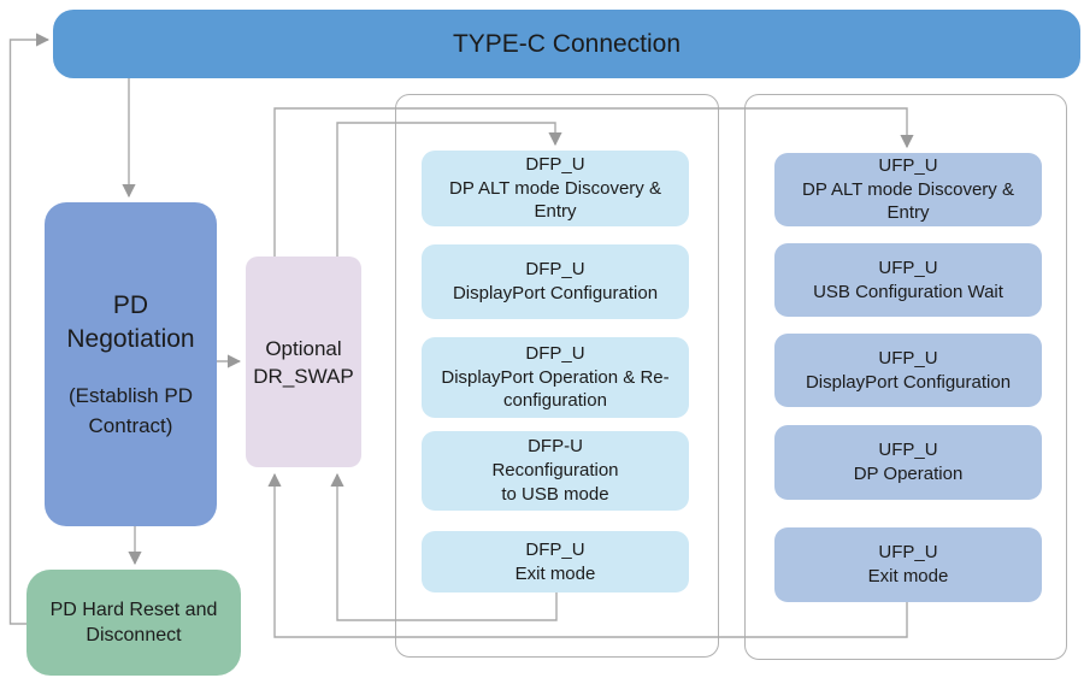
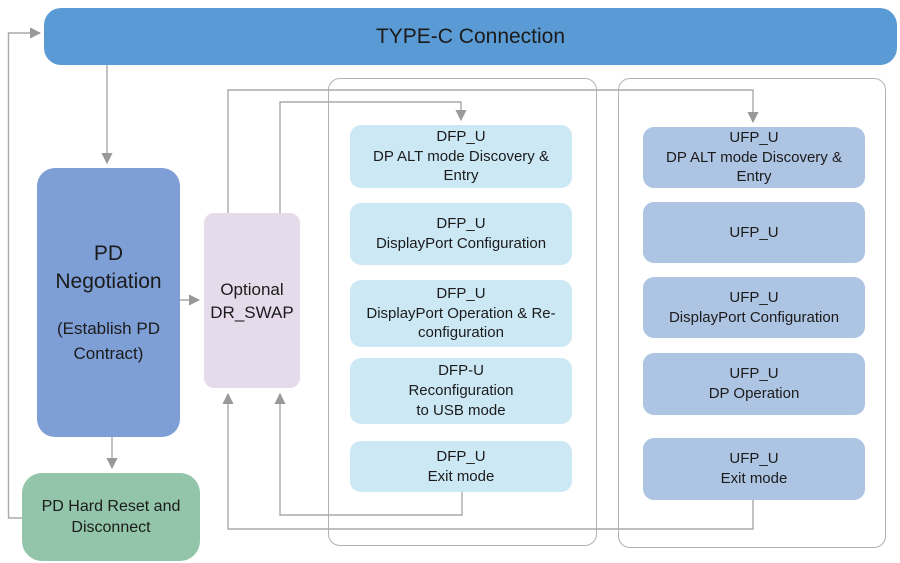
  TYPE-C Connection
  PD
  Negotiation
  (Establish PD
  Contract)
  Optional
  DR_SWAP
  PD Hard Reset and
  Disconnect
  DFP_U
  DP ALT mode Discovery &
  Entry
  DFP_U
  DisplayPort Configuration
  DFP_U
  DisplayPort Operation & Re-
  configuration
  DFP-U
  Reconfiguration
  to USB mode
  DFP_U
  Exit mode
  UFP_U
  DP ALT mode Discovery &
  Entry
  UFP_U
- USB Configuration Wait
  UFP_U
  DisplayPort Configuration
  UFP_U
  DP Operation
  UFP_U
  Exit mode
